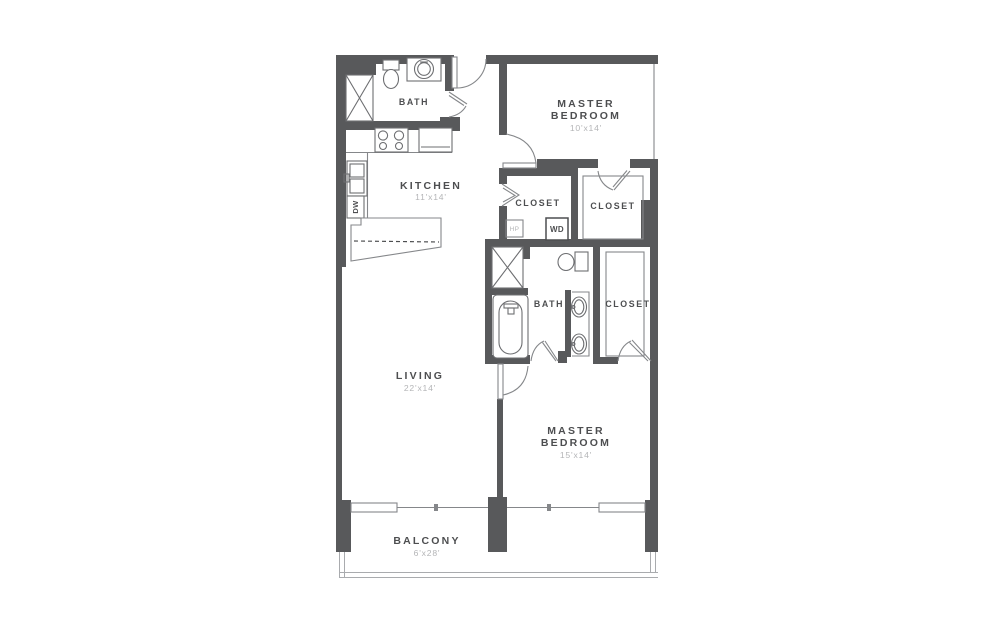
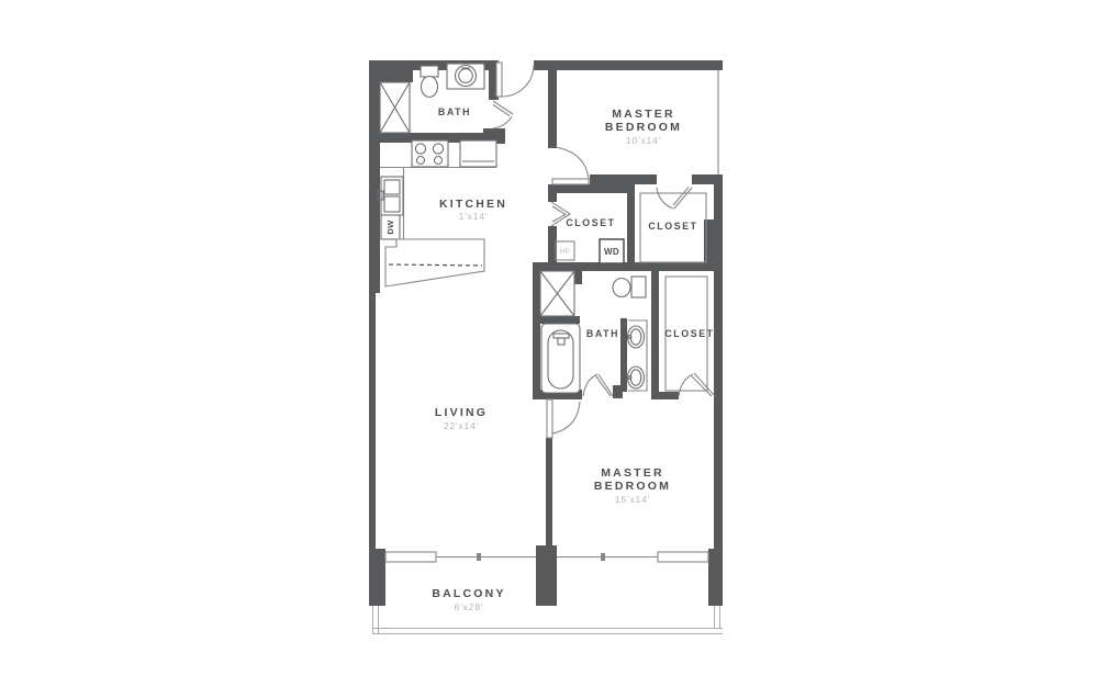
  WD
  BATH
  MASTER
  BEDROOM
  10'x14'
  KITCHEN
- 11'x14'
+ 1'x14'
  CLOSET
  CLOSET
  BATH
  CLOSET
  LIVING
  22'x14'
  MASTER
  BEDROOM
  15'x14'
  BALCONY
  6'x28'
